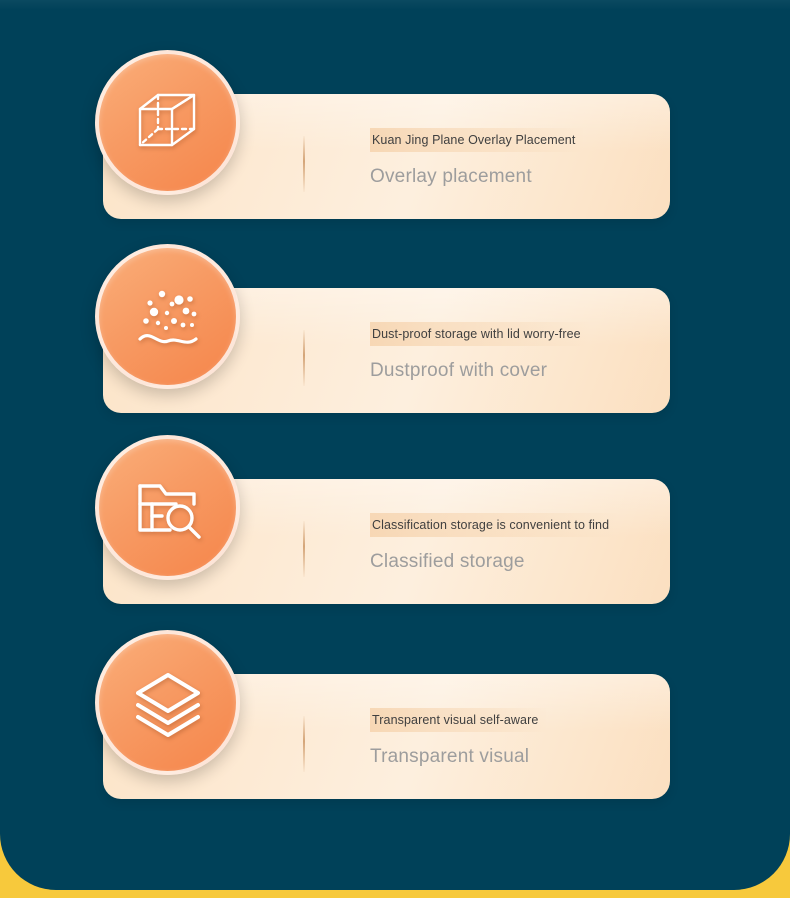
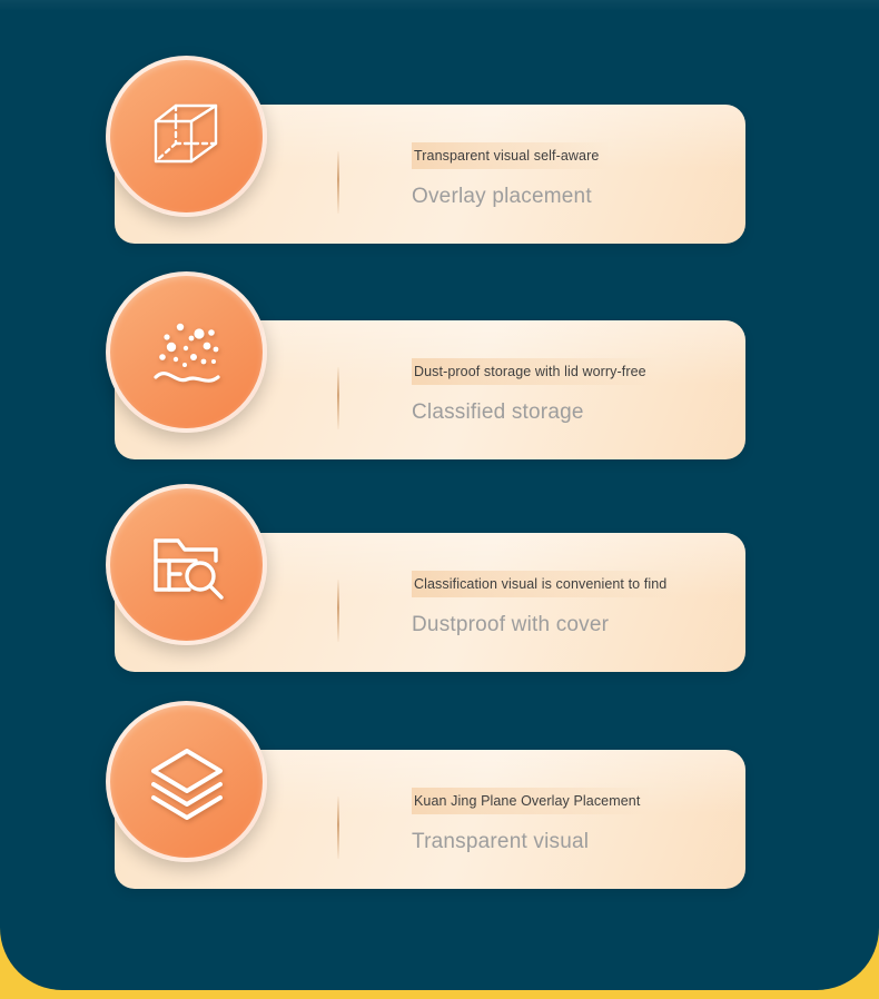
- Kuan Jing Plane Overlay Placement
+ Transparent visual self-aware
  Overlay placement
  Dust-proof storage with lid worry-free
- Dustproof with cover
+ Classified storage
- Classification storage is convenient to find
+ Classification visual is convenient to find
- Classified storage
+ Dustproof with cover
- Transparent visual self-aware
+ Kuan Jing Plane Overlay Placement
  Transparent visual
